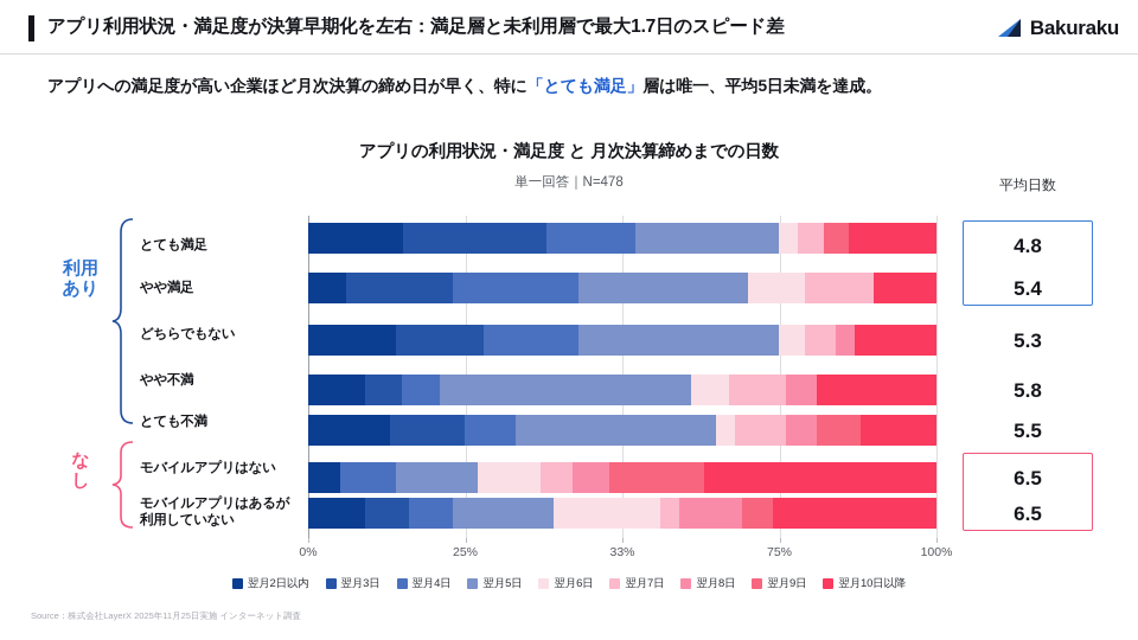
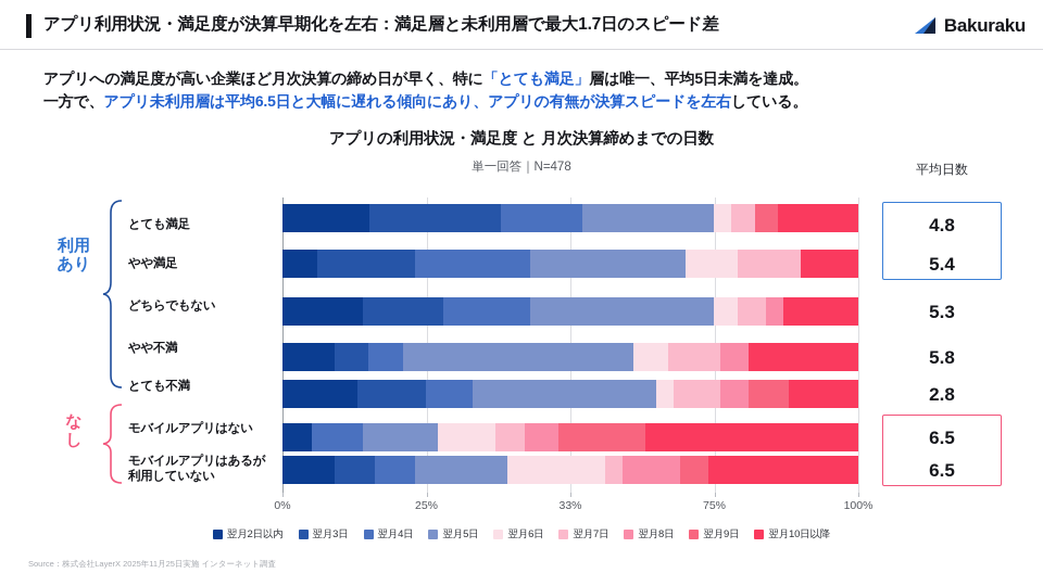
  アプリ利用状況・満足度が決算早期化を左右：満足層と未利用層で最大1.7日のスピード差
  Bakuraku
  アプリへの満足度が高い企業ほど月次決算の締め日が早く、特に「とても満足」層は唯一、平均5日未満を達成。
+ 一方で、アプリ未利用層は平均6.5日と大幅に遅れる傾向にあり、アプリの有無が決算スピードを左右している。
  アプリの利用状況・満足度 と 月次決算締めまでの日数
  単一回答｜N=478
  平均日数
  利用
  あり
  な
  し
  とても満足
  やや満足
  どちらでもない
  やや不満
  とても不満
  モバイルアプリはない
  モバイルアプリはあるが
  利用していない
  4.8
  5.4
  5.3
  5.8
- 5.5
+ 2.8
  6.5
  6.5
  0%
  25%
  33%
  75%
  100%
  翌月2日以内
  翌月3日
  翌月4日
  翌月5日
  翌月6日
  翌月7日
  翌月8日
  翌月9日
  翌月10日以降
  Source：株式会社LayerX 2025年11月25日実施 インターネット調査
